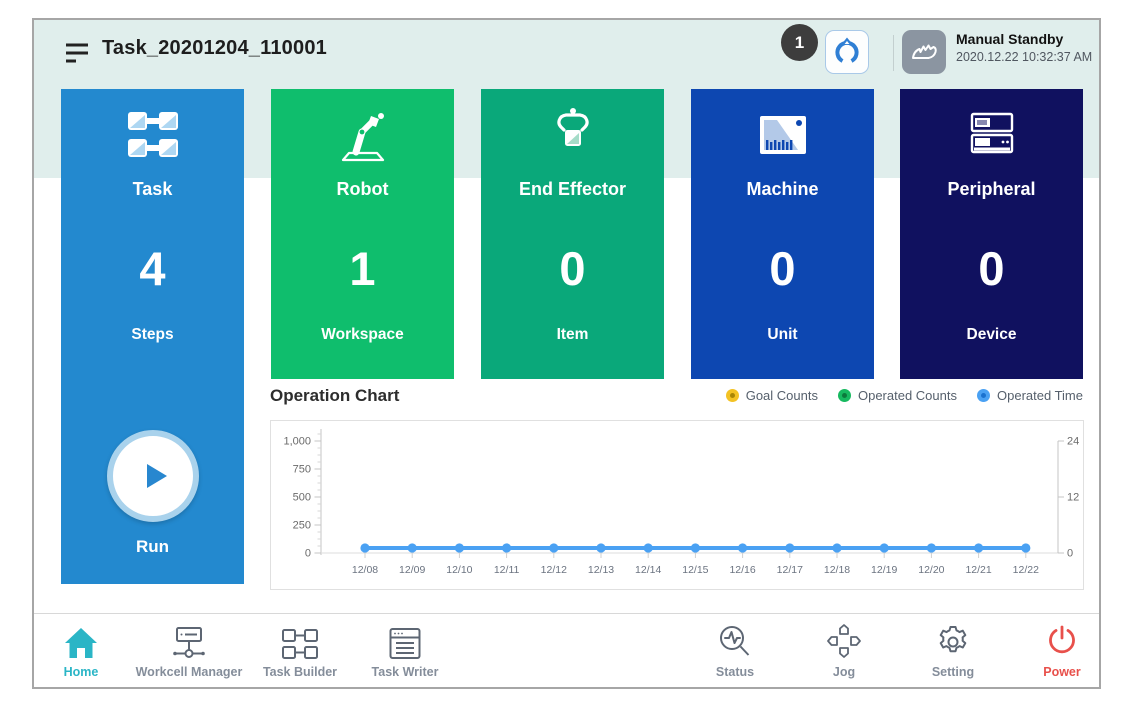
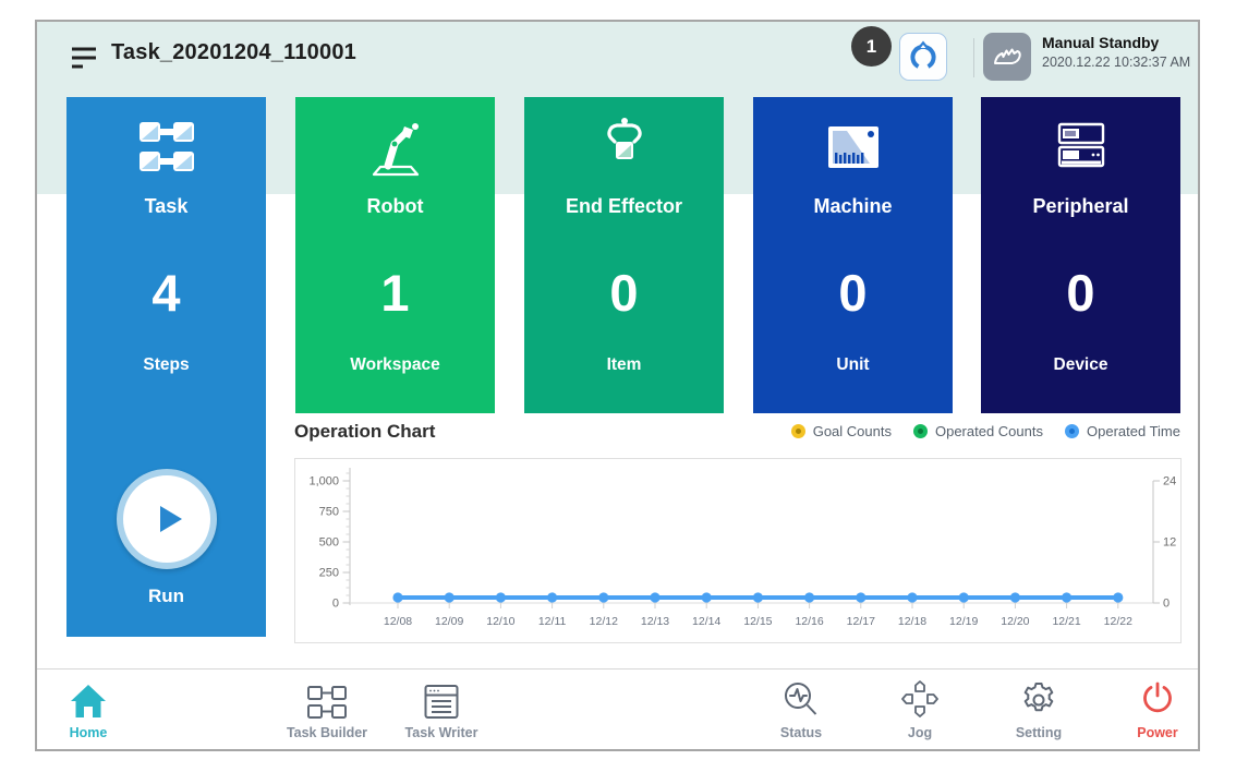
  Task_20201204_110001
  1
  Manual Standby
  2020.12.22 10:32:37 AM
  Task
  4
  Steps
  Run
  Robot
  1
  Workspace
  End Effector
  0
  Item
  Machine
  0
  Unit
  Peripheral
  0
  Device
  Operation Chart
  Goal Counts
  Operated Counts
  Operated Time
  0
  250
  500
  750
  1,000
  0
  12
  24
  12/08
  12/09
  12/10
  12/11
  12/12
  12/13
  12/14
  12/15
  12/16
  12/17
  12/18
  12/19
  12/20
  12/21
  12/22
  Home
- Workcell Manager
  Task Builder
  Task Writer
  Status
  Jog
  Setting
  Power
